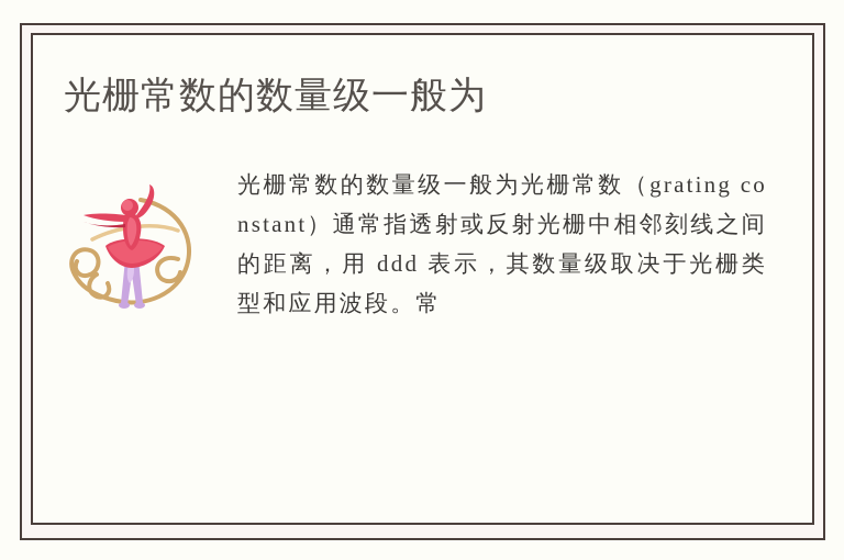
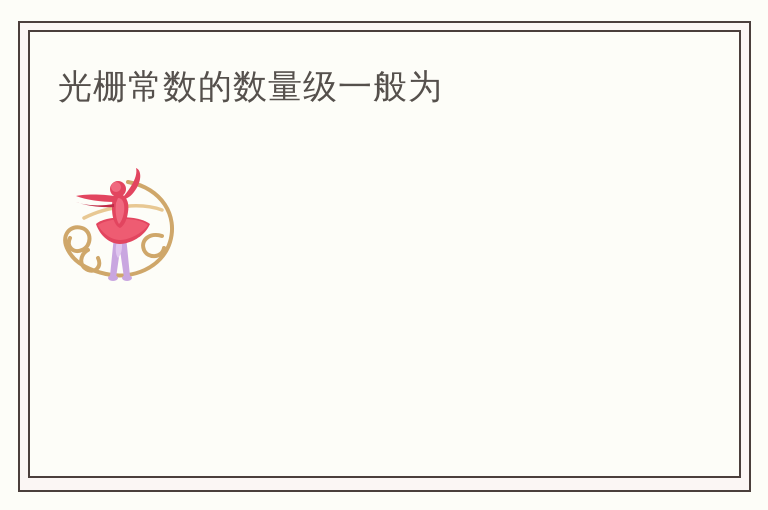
  光栅常数的数量级一般为
- 光栅常数的数量级一般为光栅常数（grating constant）通常指透射或反射光栅中相邻刻线之间的距离，用 ddd 表示，其数量级取决于光栅类型和应用波段。常
